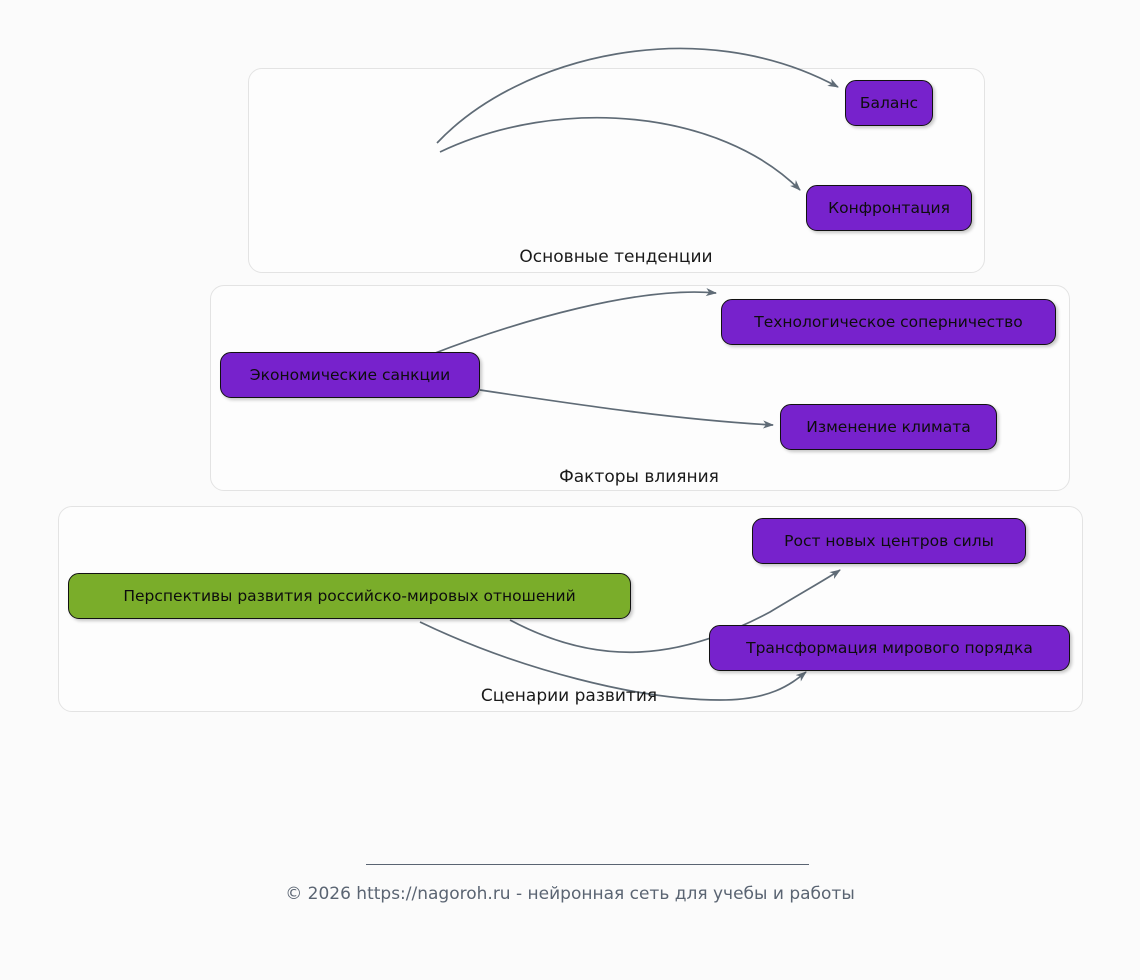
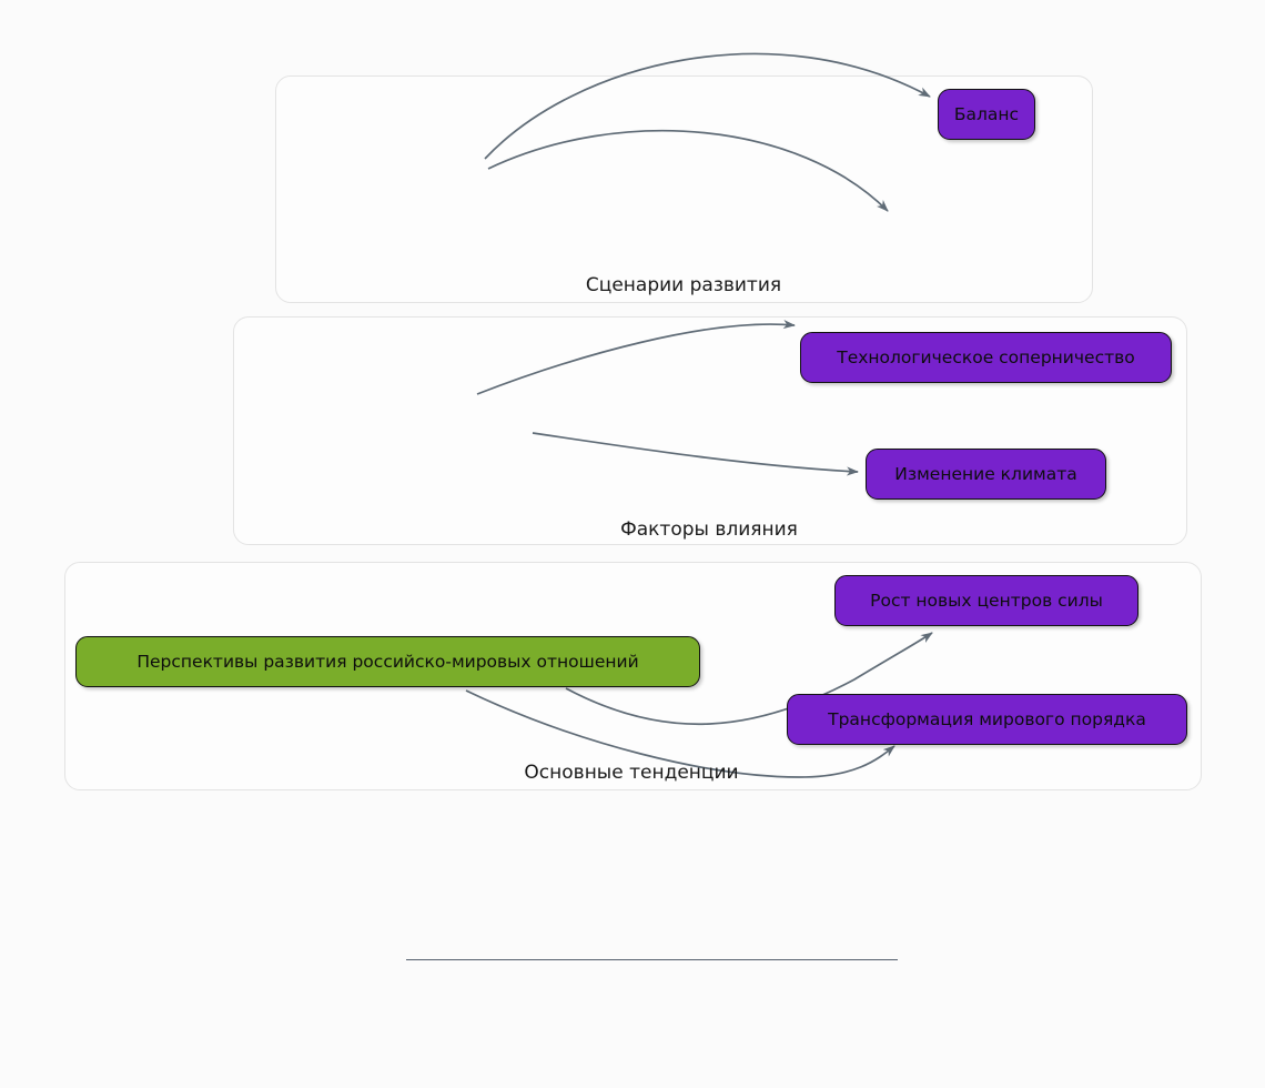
- Основные тенденции
+ Сценарии развития
  Факторы влияния
- Сценарии развития
+ Основные тенденции
  Баланс
- Конфронтация
- Экономические санкции
  Технологическое соперничество
  Изменение климата
  Перспективы развития российско-мировых отношений
  Рост новых центров силы
  Трансформация мирового порядка
- © 2026 https://nagoroh.ru - нейронная сеть для учебы и работы
